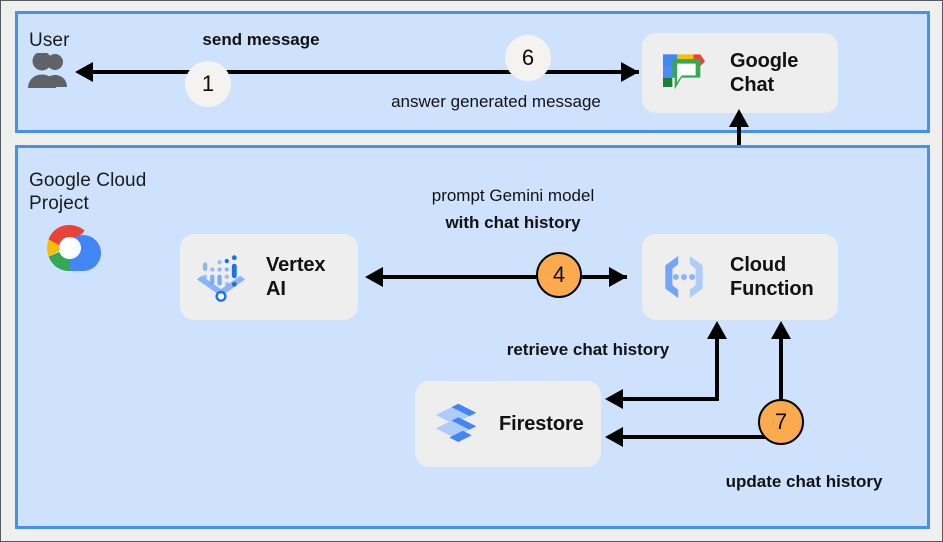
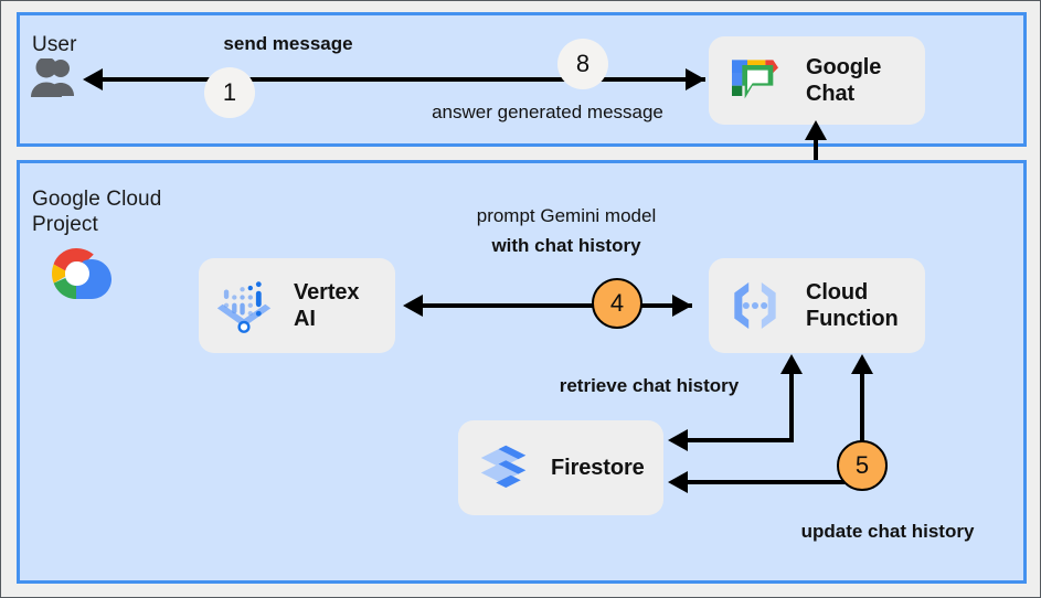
  User
  send message
  answer generated message
  1
- 6
+ 8
  Google
  Chat
  Google Cloud
  Project
  Vertex
  AI
  Cloud
  Function
  4
  prompt Gemini model
  with chat history
  Firestore
  retrieve chat history
- 7
+ 5
  update chat history
